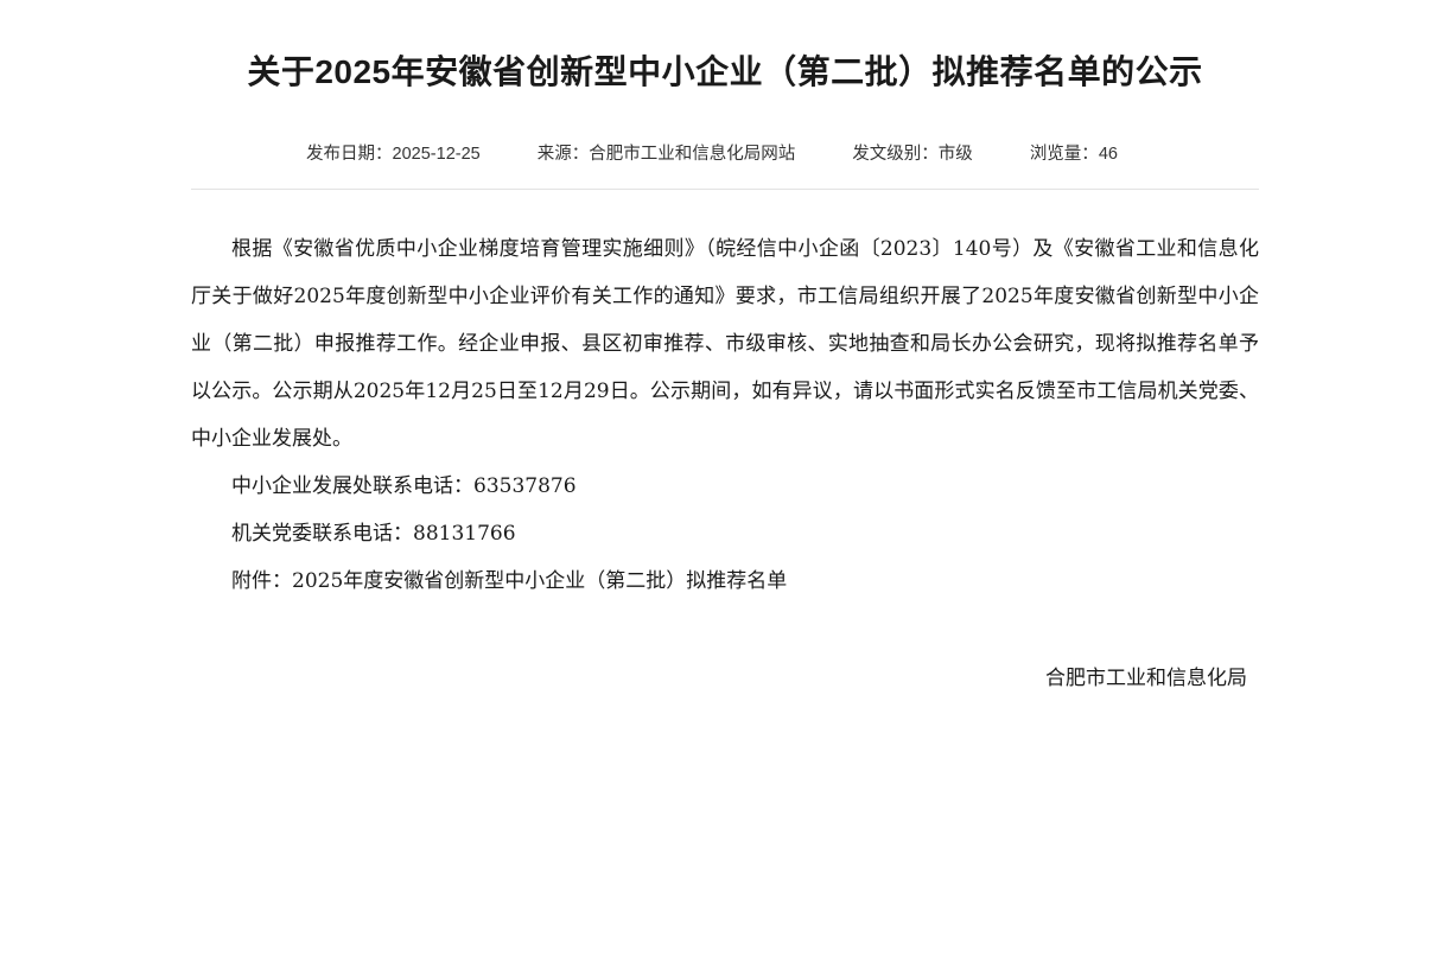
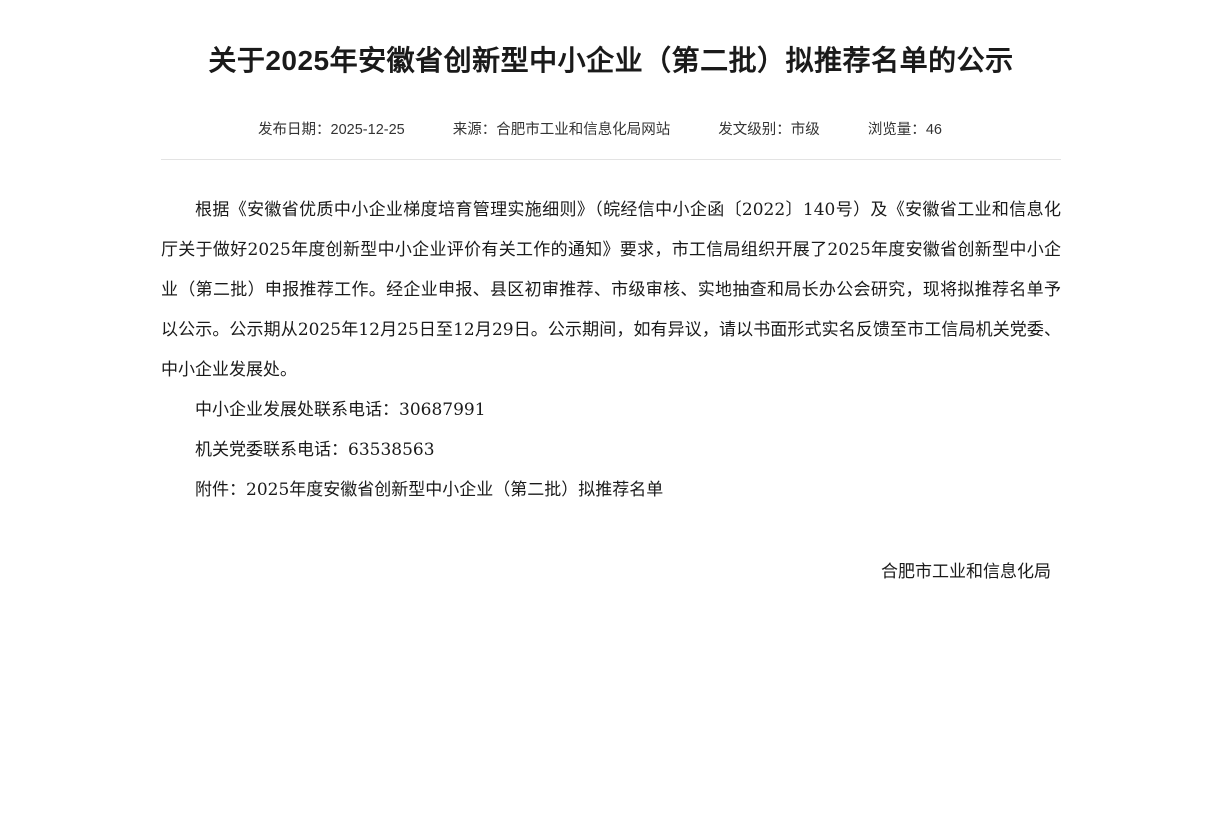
  关于2025年安徽省创新型中小企业（第二批）拟推荐名单的公示
  发布日期：2025-12-25 来源：合肥市工业和信息化局网站 发文级别：市级 浏览量：46
- 根据《安徽省优质中小企业梯度培育管理实施细则》（皖经信中小企函〔2023〕140号）及《安徽省工业和信息化厅关于做好2025年度创新型中小企业评价有关工作的通知》要求，市工信局组织开展了2025年度安徽省创新型中小企业（第二批）申报推荐工作。经企业申报、县区初审推荐、市级审核、实地抽查和局长办公会研究，现将拟推荐名单予以公示。公示期从2025年12月25日至12月29日。公示期间，如有异议，请以书面形式实名反馈至市工信局机关党委、中小企业发展处。
+ 根据《安徽省优质中小企业梯度培育管理实施细则》（皖经信中小企函〔2022〕140号）及《安徽省工业和信息化厅关于做好2025年度创新型中小企业评价有关工作的通知》要求，市工信局组织开展了2025年度安徽省创新型中小企业（第二批）申报推荐工作。经企业申报、县区初审推荐、市级审核、实地抽查和局长办公会研究，现将拟推荐名单予以公示。公示期从2025年12月25日至12月29日。公示期间，如有异议，请以书面形式实名反馈至市工信局机关党委、中小企业发展处。
- 中小企业发展处联系电话：63537876
+ 中小企业发展处联系电话：30687991
- 机关党委联系电话：88131766
+ 机关党委联系电话：63538563
  附件：2025年度安徽省创新型中小企业（第二批）拟推荐名单
  合肥市工业和信息化局
